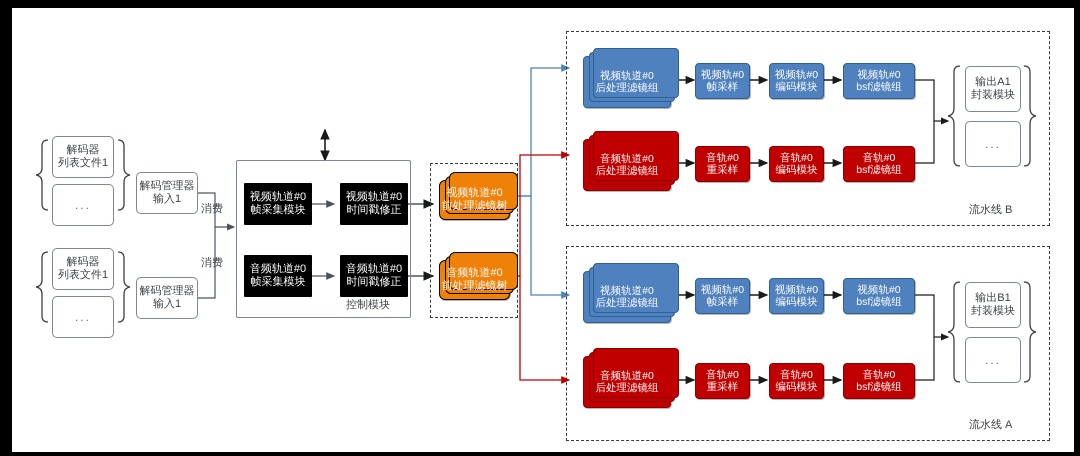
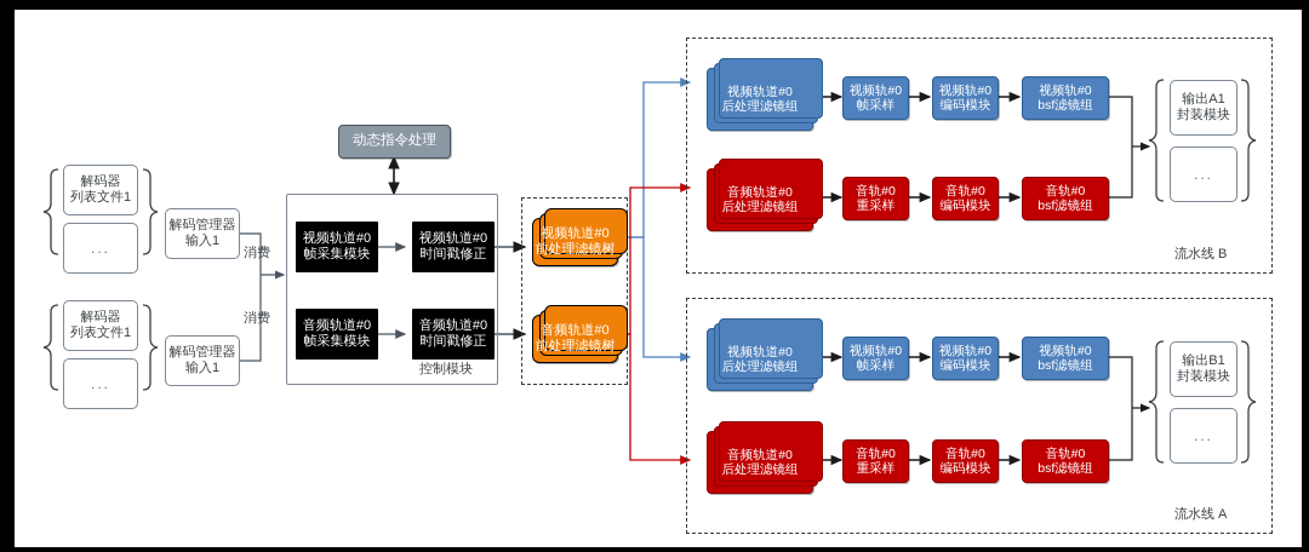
  解码器
  列表文件1
  ...
  解码管理器
  输入1
  解码器
  列表文件1
  ...
  解码管理器
  输入1
  消费
  消费
+ 动态指令处理
  控制模块
  视频轨道#0
  帧采集模块
  视频轨道#0
  时间戳修正
  音频轨道#0
  帧采集模块
  音频轨道#0
  时间戳修正
  视频轨道#0
  前处理滤镜树
  音频轨道#0
  前处理滤镜树
  流水线 B
  视频轨道#0
  后处理滤镜组
  视频轨#0
  帧采样
  视频轨#0
  编码模块
  视频轨#0
  bsf滤镜组
  音频轨道#0
  后处理滤镜组
  音轨#0
  重采样
  音轨#0
  编码模块
  音轨#0
  bsf滤镜组
  输出A1
  封装模块
  ...
  流水线 A
  视频轨道#0
  后处理滤镜组
  视频轨#0
  帧采样
  视频轨#0
  编码模块
  视频轨#0
  bsf滤镜组
  音频轨道#0
  后处理滤镜组
  音轨#0
  重采样
  音轨#0
  编码模块
  音轨#0
  bsf滤镜组
  输出B1
  封装模块
  ...
